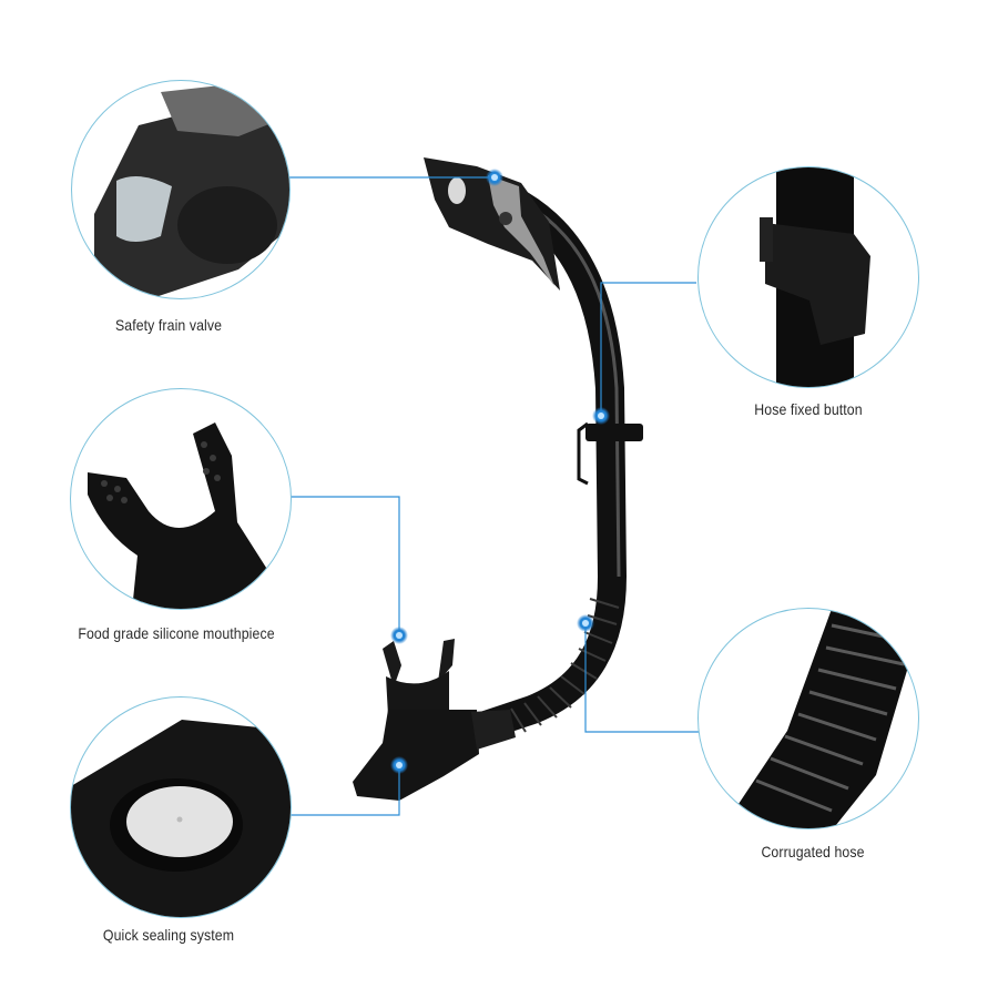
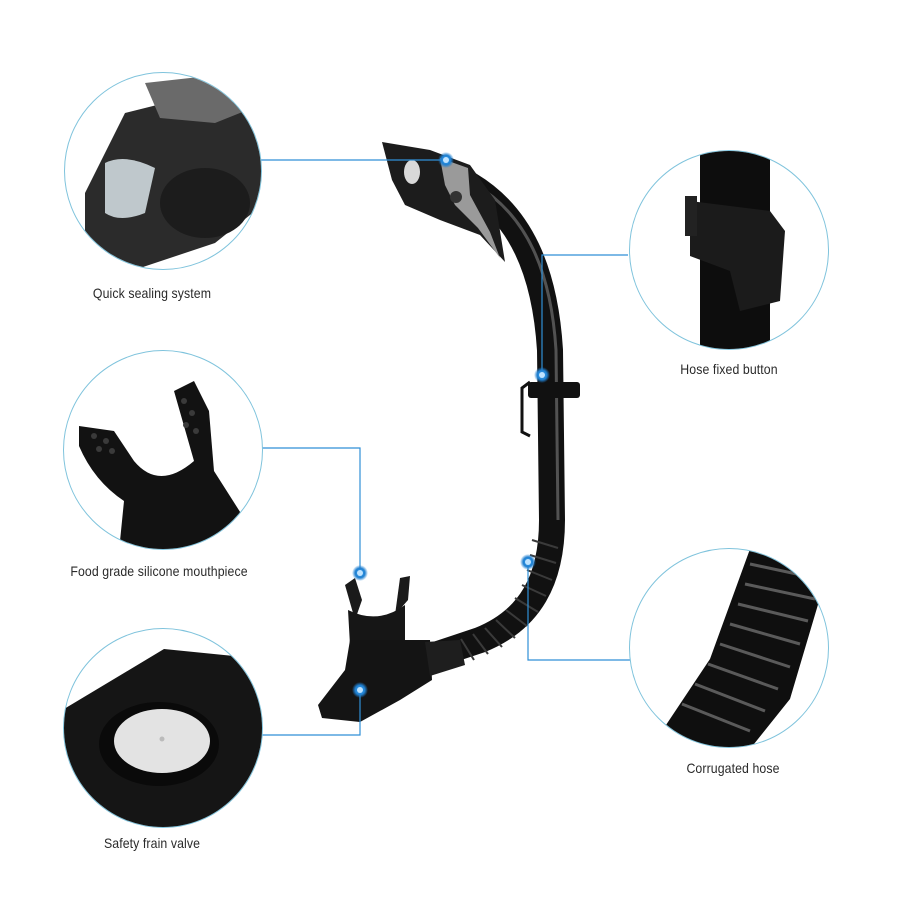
- Safety frain valve
+ Quick sealing system
  Hose fixed button
  Food grade silicone mouthpiece
  Corrugated hose
- Quick sealing system
+ Safety frain valve
